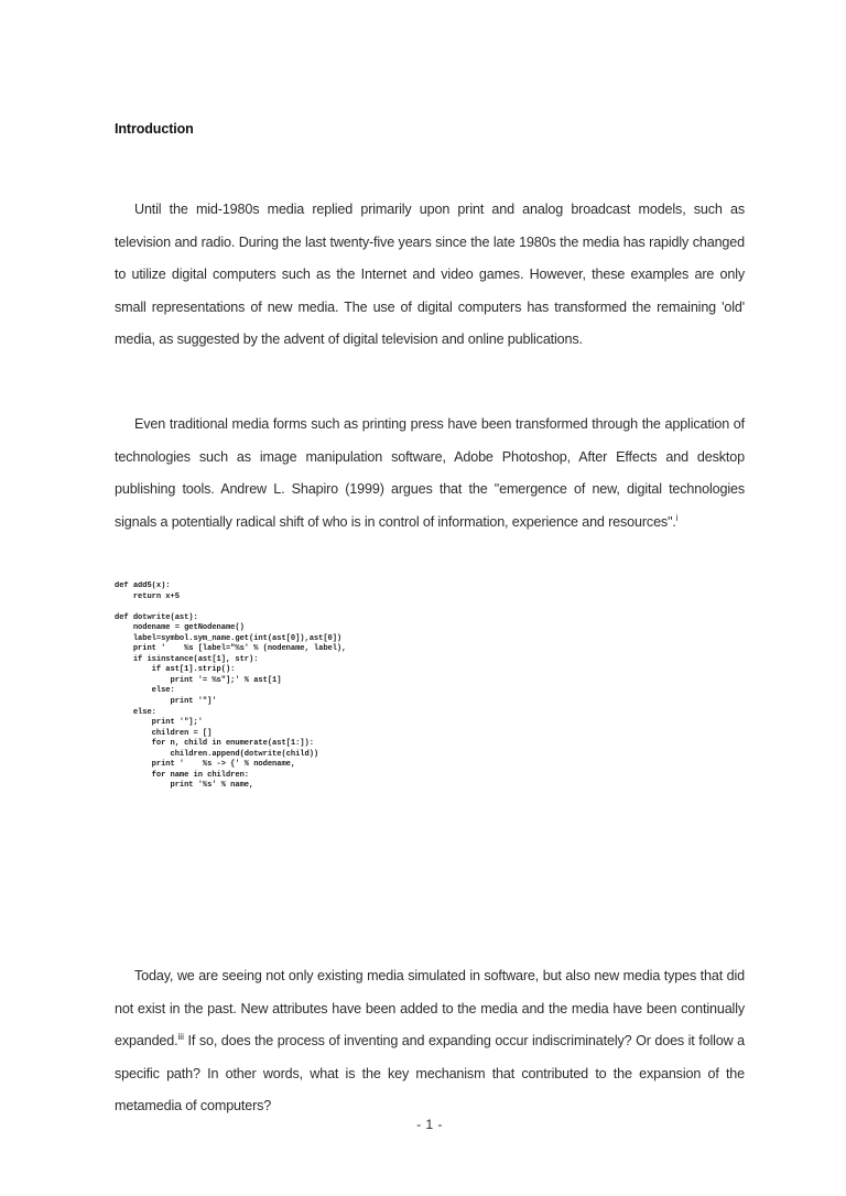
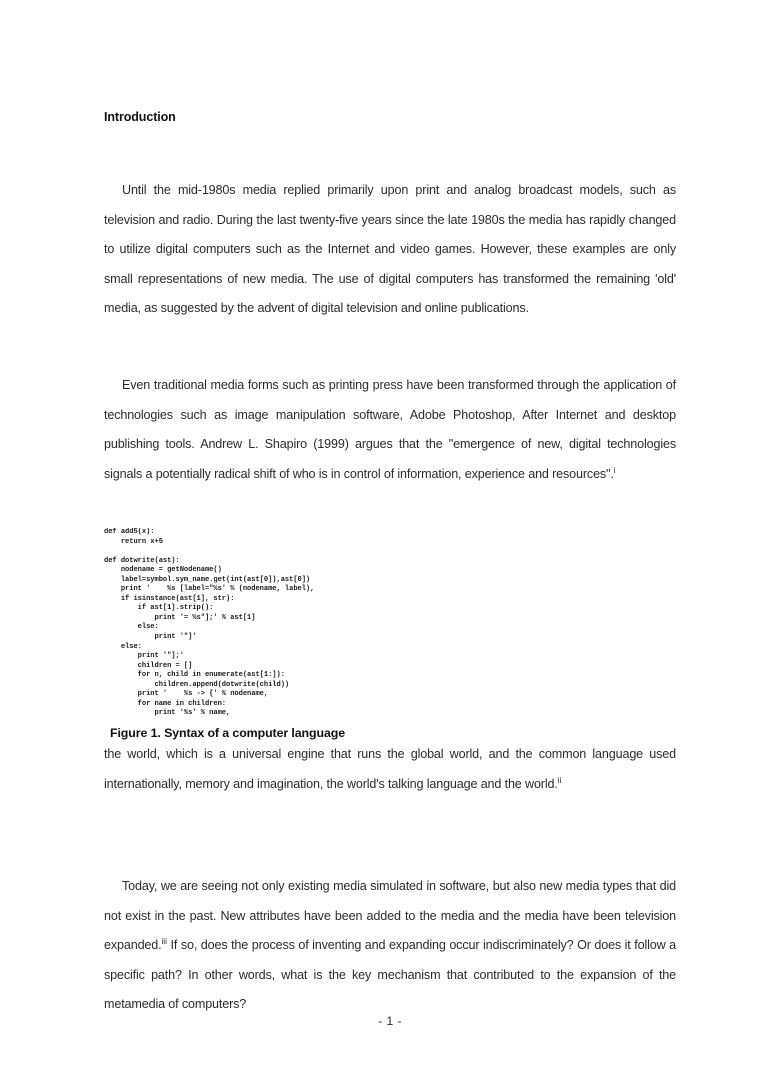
  Introduction
  Until the mid-1980s media replied primarily upon print and analog broadcast models, such as television and radio. During the last twenty-five years since the late 1980s the media has rapidly changed to utilize digital computers such as the Internet and video games. However, these examples are only small representations of new media. The use of digital computers has transformed the remaining 'old' media, as suggested by the advent of digital television and online publications.
- Even traditional media forms such as printing press have been transformed through the application of technologies such as image manipulation software, Adobe Photoshop, After Effects and desktop publishing tools. Andrew L. Shapiro (1999) argues that the "emergence of new, digital technologies signals a potentially radical shift of who is in control of information, experience and resources".i
+ Even traditional media forms such as printing press have been transformed through the application of technologies such as image manipulation software, Adobe Photoshop, After Internet and desktop publishing tools. Andrew L. Shapiro (1999) argues that the "emergence of new, digital technologies signals a potentially radical shift of who is in control of information, experience and resources".i
  def add5(x):
  return x+5
  def dotwrite(ast):
  nodename = getNodename()
  label=symbol.sym_name.get(int(ast[0]),ast[0])
  print ' %s [label="%s' % (nodename, label),
  if isinstance(ast[1], str):
  if ast[1].strip():
  print '= %s"];' % ast[1]
  else:
  print '"]'
  else:
  print '"];'
  children = []
  for n, child in enumerate(ast[1:]):
  children.append(dotwrite(child))
  print ' %s -> {' % nodename,
  for name in children:
  print '%s' % name,
+ Figure 1. Syntax of a computer language
+ the world, which is a universal engine that runs the global world, and the common language used internationally, memory and imagination, the world's talking language and the world.ii
- Today, we are seeing not only existing media simulated in software, but also new media types that did not exist in the past. New attributes have been added to the media and the media have been continually expanded.iii If so, does the process of inventing and expanding occur indiscriminately? Or does it follow a specific path? In other words, what is the key mechanism that contributed to the expansion of the metamedia of computers?
+ Today, we are seeing not only existing media simulated in software, but also new media types that did not exist in the past. New attributes have been added to the media and the media have been television expanded.iii If so, does the process of inventing and expanding occur indiscriminately? Or does it follow a specific path? In other words, what is the key mechanism that contributed to the expansion of the metamedia of computers?
  - 1 -
